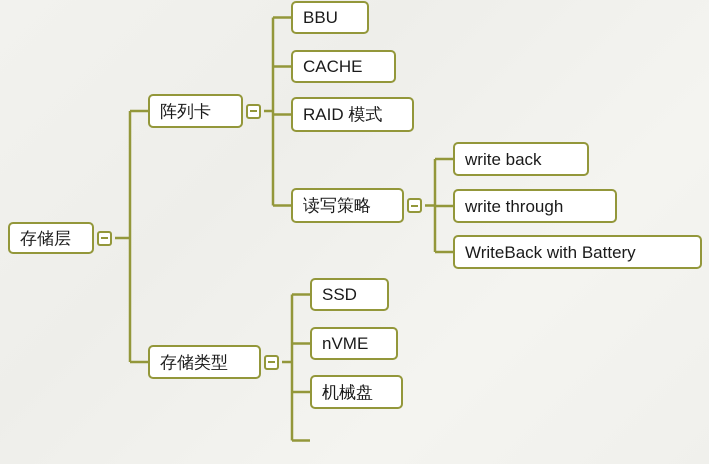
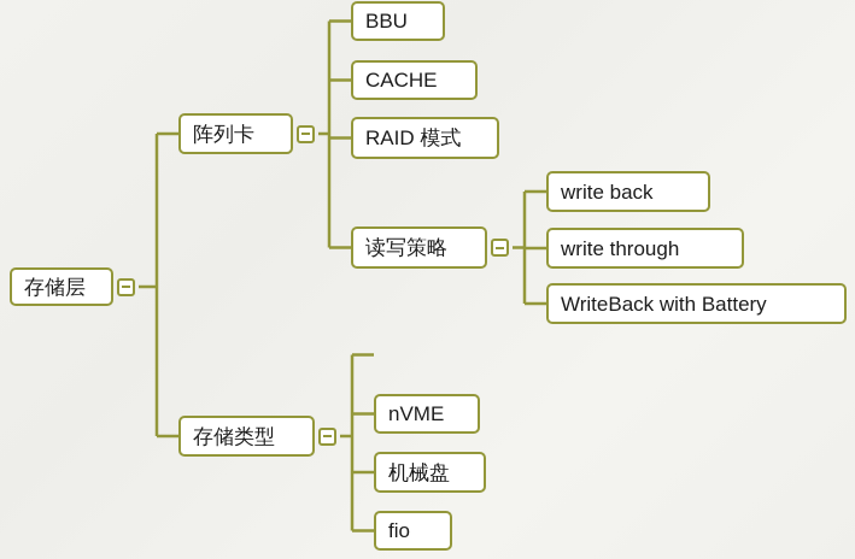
  存储层
  阵列卡
  存储类型
  BBU
  CACHE
  RAID 模式
  读写策略
  write back
  write through
  WriteBack with Battery
- SSD
  nVME
  机械盘
+ fio
